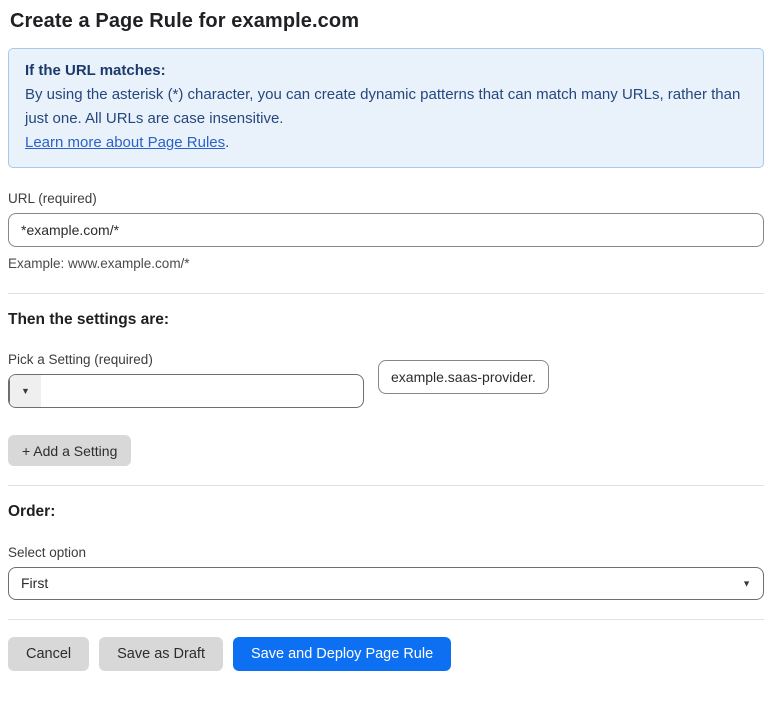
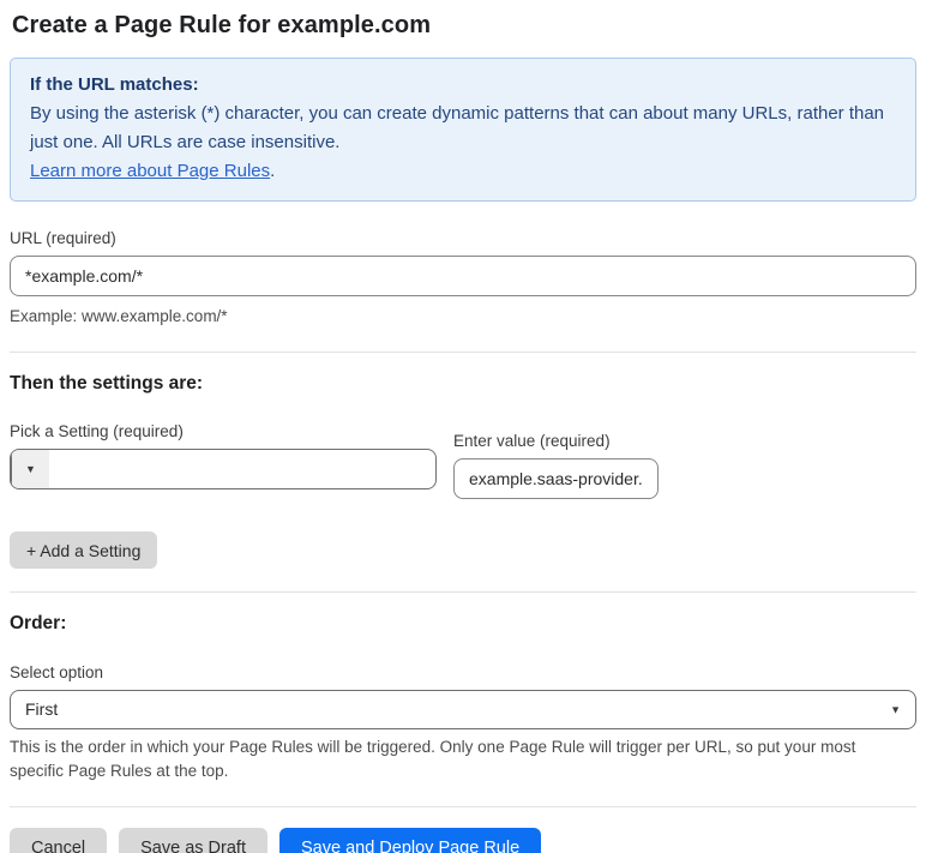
  Create a Page Rule for example.com
  If the URL matches:
- By using the asterisk (*) character, you can create dynamic patterns that can match many URLs, rather than just one. All URLs are case insensitive.
+ By using the asterisk (*) character, you can create dynamic patterns that can about many URLs, rather than just one. All URLs are case insensitive.
  Learn more about Page Rules.
  URL (required)
  *example.com/*
  Example: www.example.com/*
  Then the settings are:
  Pick a Setting (required)
  ▼
+ Enter value (required)
  example.saas-provider.
  + Add a Setting
  Order:
  Select option
  First
  ▼
+ This is the order in which your Page Rules will be triggered. Only one Page Rule will trigger per URL, so put your most specific Page Rules at the top.
  Cancel
  Save as Draft
  Save and Deploy Page Rule
